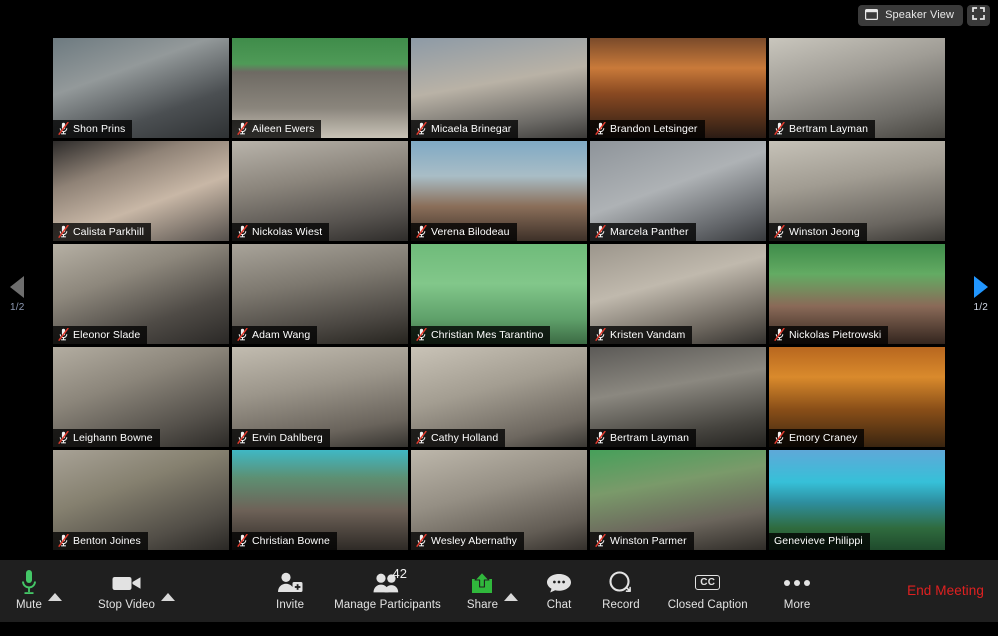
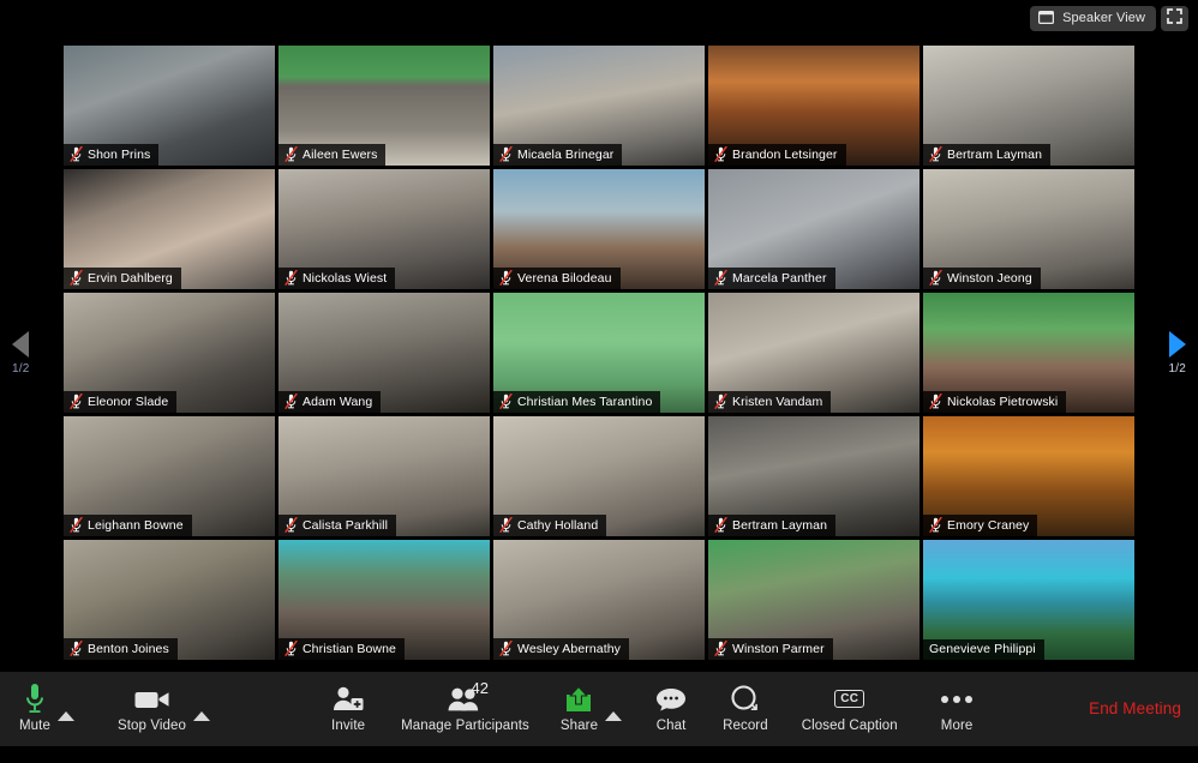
  Speaker View
  Shon Prins
  Aileen Ewers
  Micaela Brinegar
  Brandon Letsinger
  Bertram Layman
- Calista Parkhill
+ Ervin Dahlberg
  Nickolas Wiest
  Verena Bilodeau
  Marcela Panther
  Winston Jeong
  Eleonor Slade
  Adam Wang
  Christian Mes Tarantino
  Kristen Vandam
  Nickolas Pietrowski
  Leighann Bowne
- Ervin Dahlberg
+ Calista Parkhill
  Cathy Holland
  Bertram Layman
  Emory Craney
  Benton Joines
  Christian Bowne
  Wesley Abernathy
  Winston Parmer
  Genevieve Philippi
  1/2
  1/2
  Mute
  Stop Video
  Invite
  Manage Participants
  42
  Share
  Chat
  Record
  CC
  Closed Caption
  More
  End Meeting
